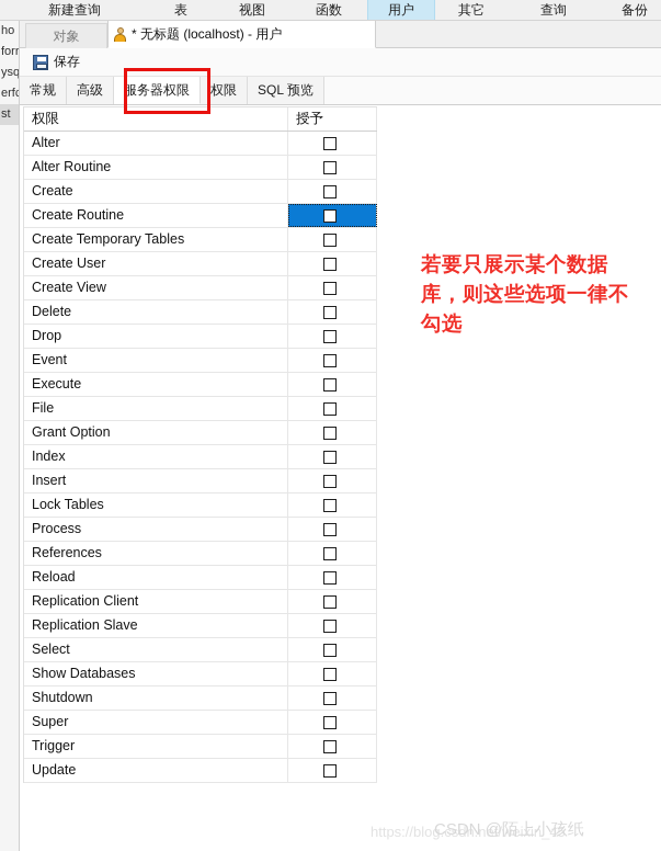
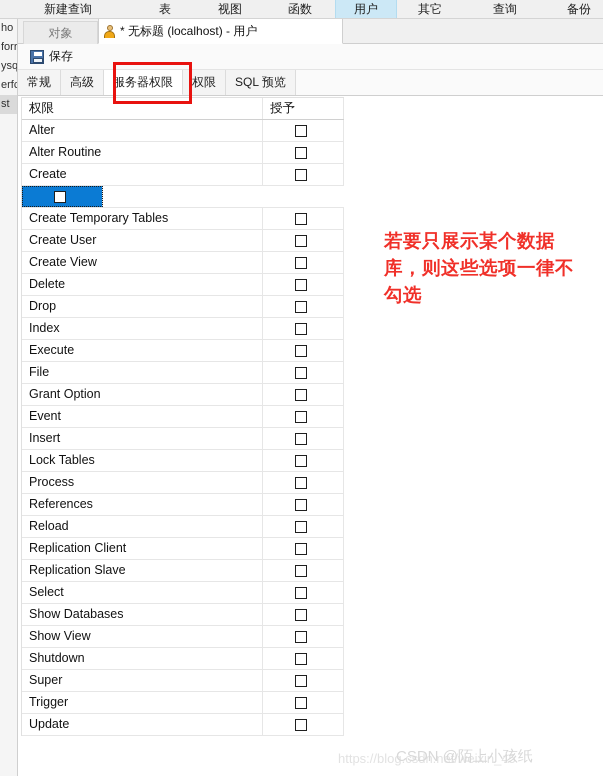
  新建查询
  表
  视图
  函数
  用户
  其它
  查询
  备份
  ho
  forr
  ysq
  erfc
  st
  对象
  * 无标题 (localhost) - 用户
  保存
  常规
  高级
  服务器权限
  权限
  SQL 预览
  权限
  授予
  Alter
  Alter Routine
  Create
- Create Routine
  Create Temporary Tables
  Create User
  Create View
  Delete
  Drop
- Event
+ Index
  Execute
  File
  Grant Option
- Index
+ Event
  Insert
  Lock Tables
  Process
  References
  Reload
  Replication Client
  Replication Slave
  Select
  Show Databases
+ Show View
  Shutdown
  Super
  Trigger
  Update
  若要只展示某个数据库，则这些选项一律不勾选
  https://blog.csdn.net/weixin_45
  CSDN @陌上小孩纸
